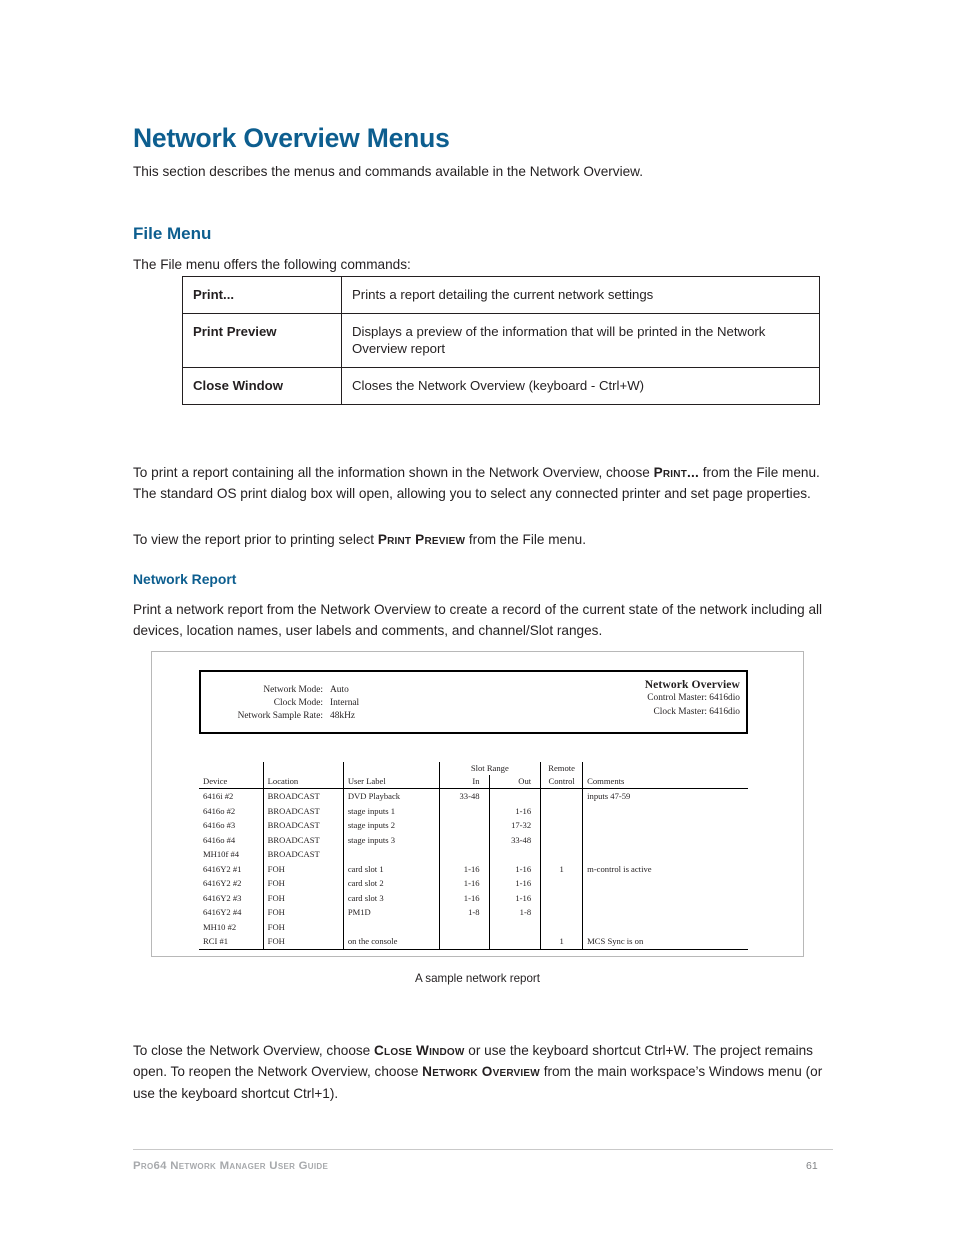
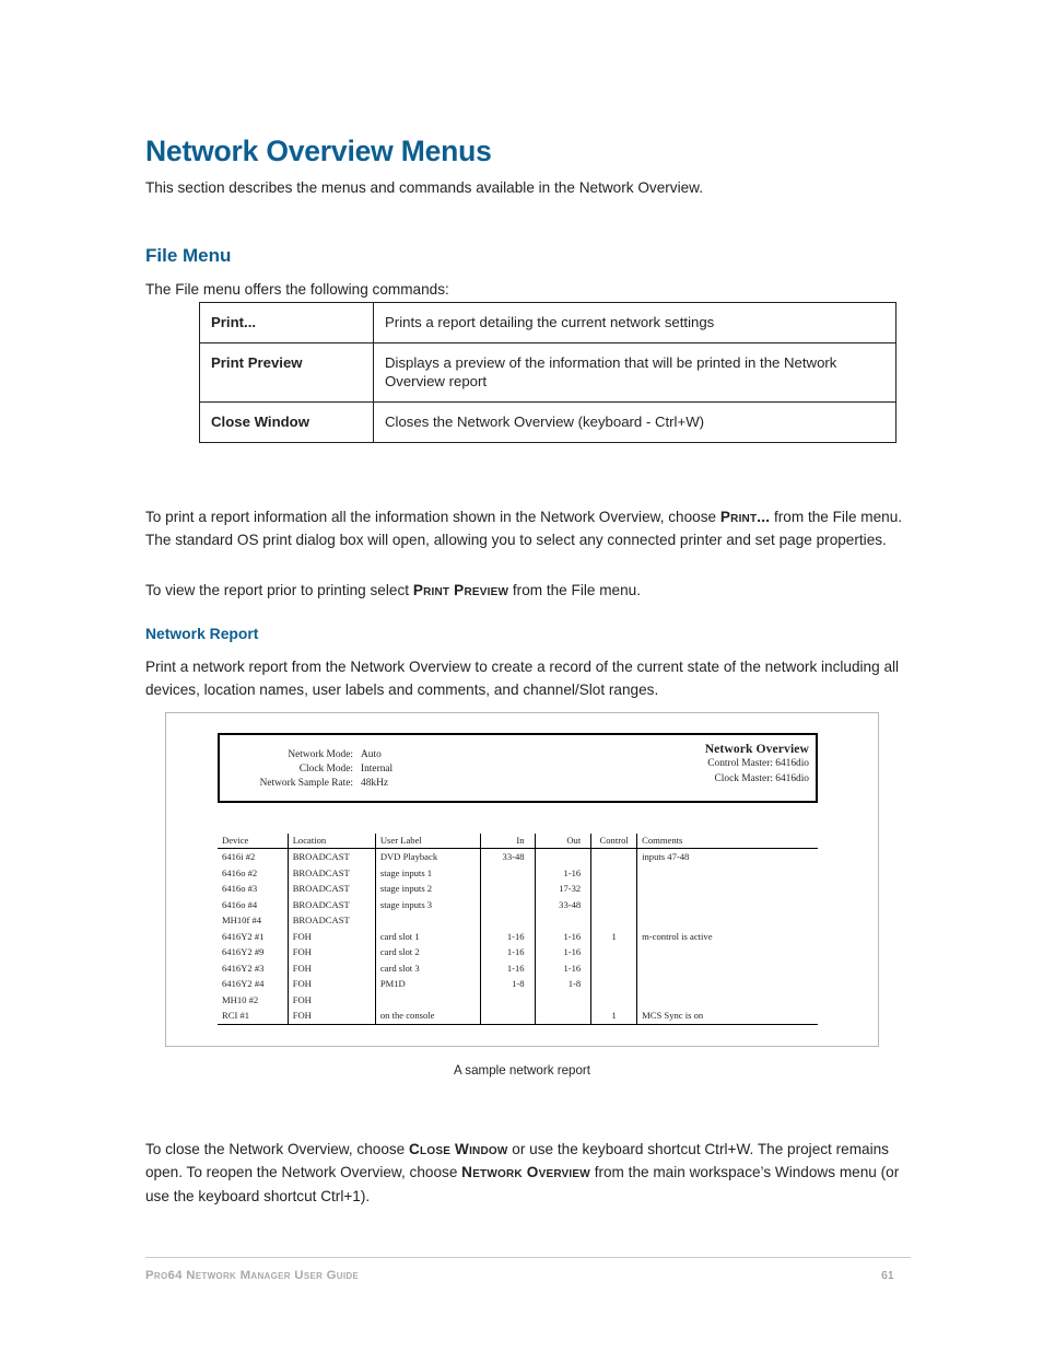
  Network Overview Menus
  This section describes the menus and commands available in the Network Overview.
  File Menu
  The File menu offers the following commands:
  Print...	Prints a report detailing the current network settings
  Print Preview	Displays a preview of the information that will be printed in the Network Overview report
  Close Window	Closes the Network Overview (keyboard - Ctrl+W)
- To print a report containing all the information shown in the Network Overview, choose Print... from the File menu. The standard OS print dialog box will open, allowing you to select any connected printer and set page properties.
+ To print a report information all the information shown in the Network Overview, choose Print... from the File menu. The standard OS print dialog box will open, allowing you to select any connected printer and set page properties.
  To view the report prior to printing select Print Preview from the File menu.
  Network Report
  Print a network report from the Network Overview to create a record of the current state of the network including all devices, location names, user labels and comments, and channel/Slot ranges.
  Network Mode: Auto
  Clock Mode: Internal
  Network Sample Rate: 48kHz
  Network Overview
  Control Master: 6416dio
  Clock Master: 6416dio
- 			Slot Range	Remote
  Device	Location	User Label	In	Out	Control	Comments
- 6416i #2	BROADCAST	DVD Playback	33-48			inputs 47-59
+ 6416i #2	BROADCAST	DVD Playback	33-48			inputs 47-48
  6416o #2	BROADCAST	stage inputs 1		1-16
  6416o #3	BROADCAST	stage inputs 2		17-32
  6416o #4	BROADCAST	stage inputs 3		33-48
  MH10f #4	BROADCAST
  6416Y2 #1	FOH	card slot 1	1-16	1-16	1	m-control is active
- 6416Y2 #2	FOH	card slot 2	1-16	1-16
+ 6416Y2 #9	FOH	card slot 2	1-16	1-16
  6416Y2 #3	FOH	card slot 3	1-16	1-16
  6416Y2 #4	FOH	PM1D	1-8	1-8
  MH10 #2	FOH
  RCI #1	FOH	on the console			1	MCS Sync is on
  A sample network report
  To close the Network Overview, choose Close Window or use the keyboard shortcut Ctrl+W. The project remains open. To reopen the Network Overview, choose Network Overview from the main workspace’s Windows menu (or use the keyboard shortcut Ctrl+1).
  Pro64 Network Manager User Guide
  61
